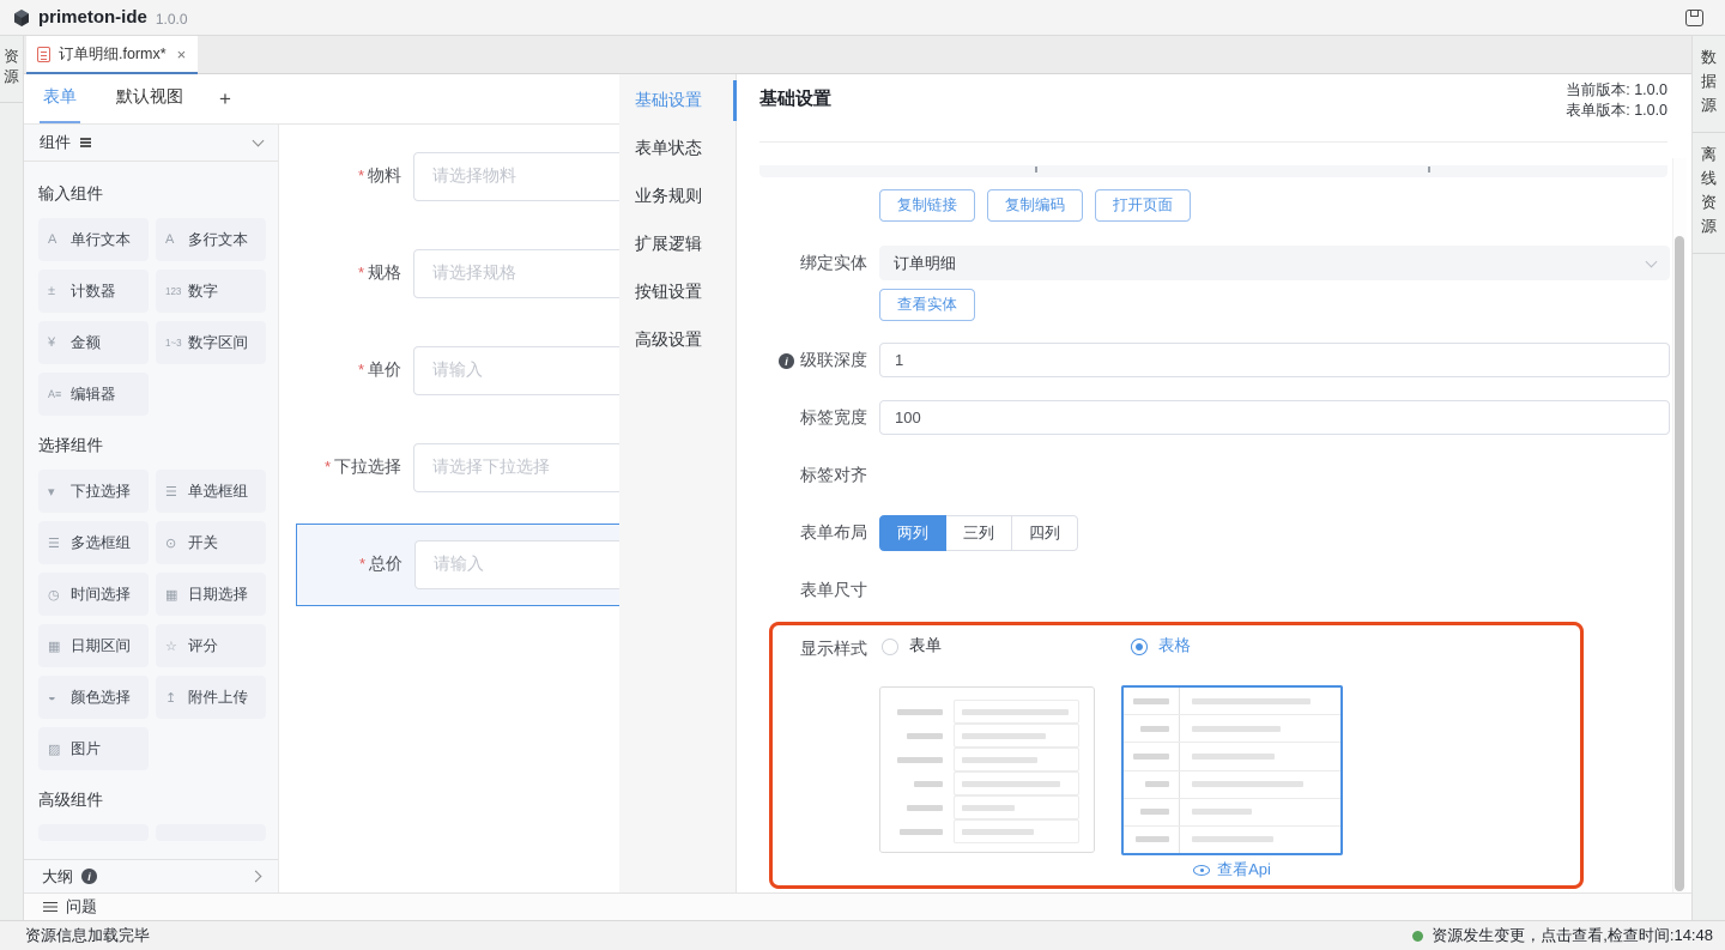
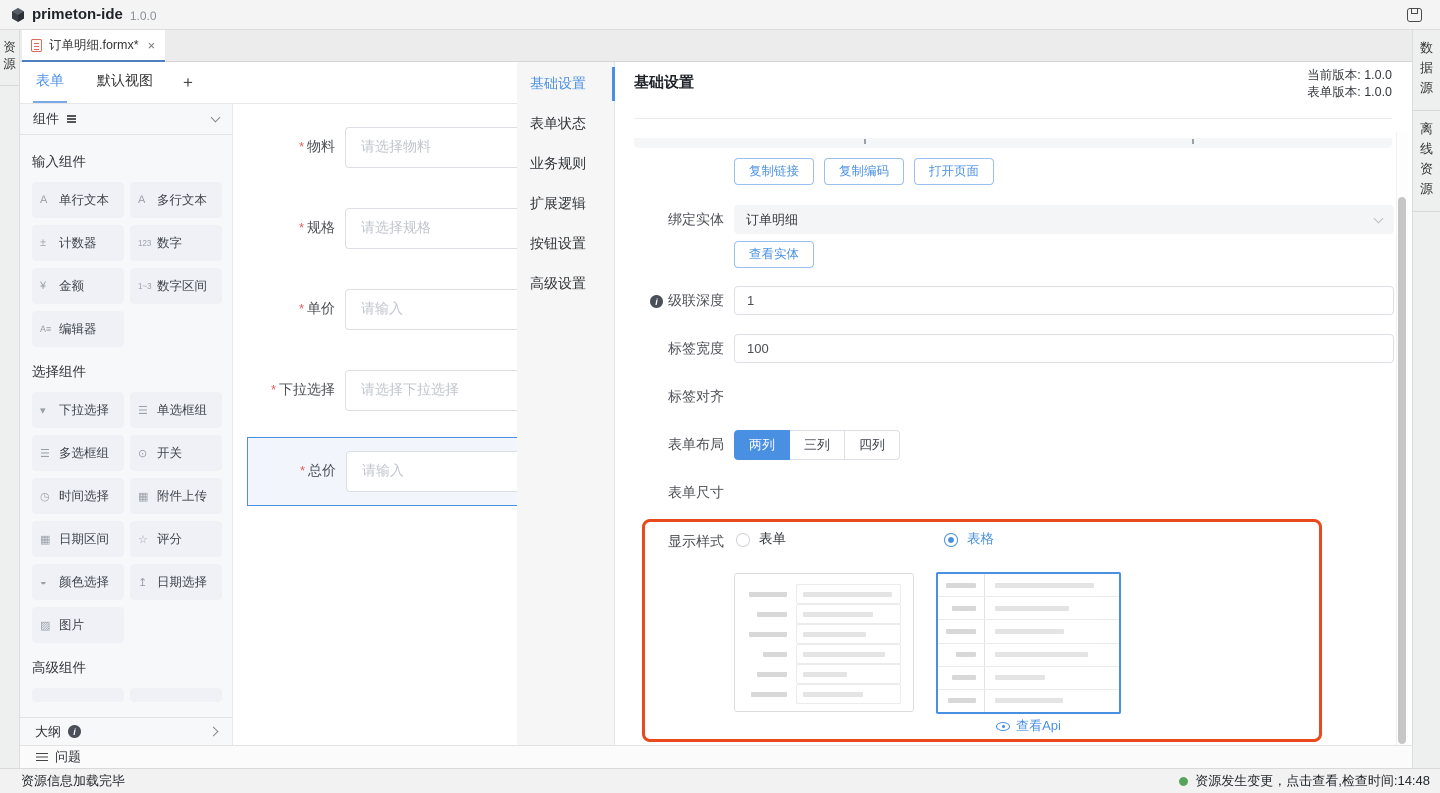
  primeton-ide
  1.0.0
  资源
  数据源
  离线资源
  订单明细.formx*
  ×
  表单
  默认视图
  +
  组件
  输入组件
  A
  单行文本
  A
  多行文本
  ±
  计数器
  123
  数字
  ¥
  金额
  1~3
  数字区间
  A≡
  编辑器
  选择组件
  ▾
  下拉选择
  ☰
  单选框组
  ☰
  多选框组
  ⊙
  开关
  ◷
  时间选择
  ▦
- 日期选择
+ 附件上传
  ▦
  日期区间
  ☆
  评分
  ◒
  颜色选择
  ↥
- 附件上传
+ 日期选择
  ▨
  图片
  高级组件
  大纲
  * 物料
  请选择物料
  * 规格
  请选择规格
  * 单价
  请输入
  * 下拉选择
  请选择下拉选择
  * 总价
  请输入
  基础设置
  表单状态
  业务规则
  扩展逻辑
  按钮设置
  高级设置
  基础设置
  当前版本: 1.0.0
  表单版本: 1.0.0
  复制链接
  复制编码
  打开页面
  绑定实体
  订单明细
  查看实体
  级联深度
  1
  标签宽度
  100
  标签对齐
  表单布局
  两列
  三列
  四列
  表单尺寸
  显示样式
  表单
  表格
  查看Api
  问题
  资源信息加载完毕
  资源发生变更，点击查看,检查时间:14:48
